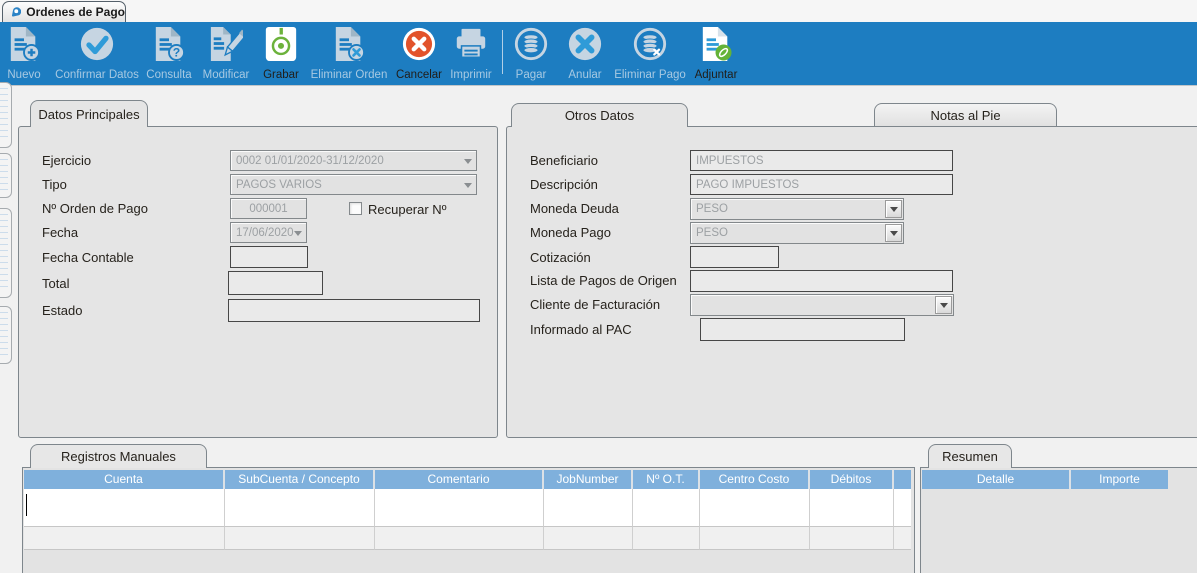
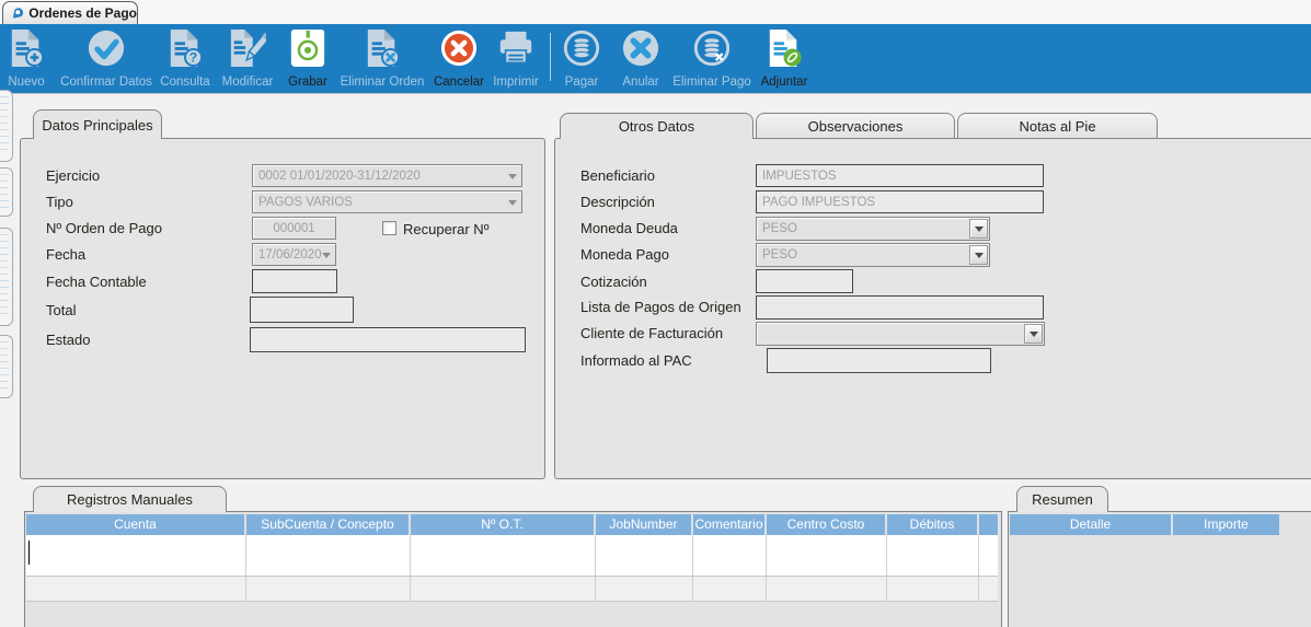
  Ordenes de Pago
  Nuevo
  Confirmar Datos
  ?
  Consulta
  Modificar
  Grabar
  Eliminar Orden
  Cancelar
  Imprimir
  Pagar
  Anular
  Eliminar Pago
  Adjuntar
  Datos Principales
  Ejercicio
  0002 01/01/2020-31/12/2020
  Tipo
  PAGOS VARIOS
  Nº Orden de Pago
  000001
  Recuperar Nº
  Fecha
  17/06/2020
  Fecha Contable
  Total
  Estado
  Otros Datos
+ Observaciones
  Notas al Pie
  Beneficiario
  IMPUESTOS
  Descripción
  PAGO IMPUESTOS
  Moneda Deuda
  PESO
  Moneda Pago
  PESO
  Cotización
  Lista de Pagos de Origen
  Cliente de Facturación
  Informado al PAC
  Registros Manuales
  Cuenta
  SubCuenta / Concepto
- Comentario
+ Nº O.T.
  JobNumber
- Nº O.T.
+ Comentario
  Centro Costo
  Débitos
  Resumen
  Detalle
  Importe
